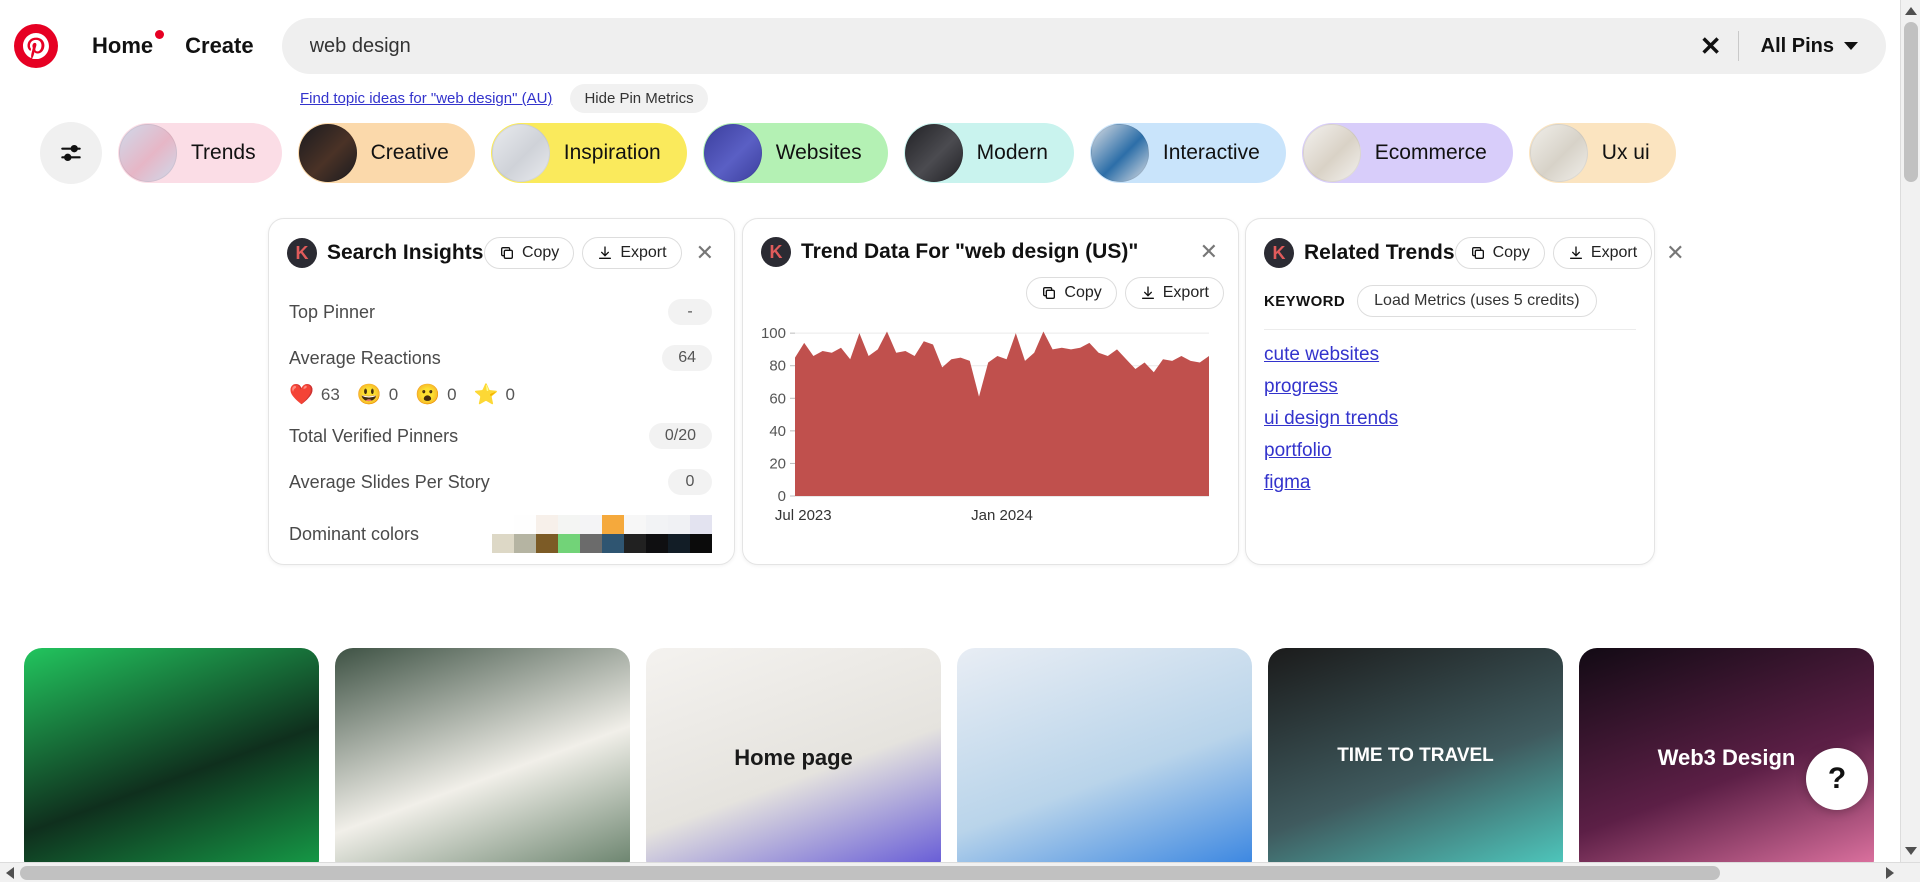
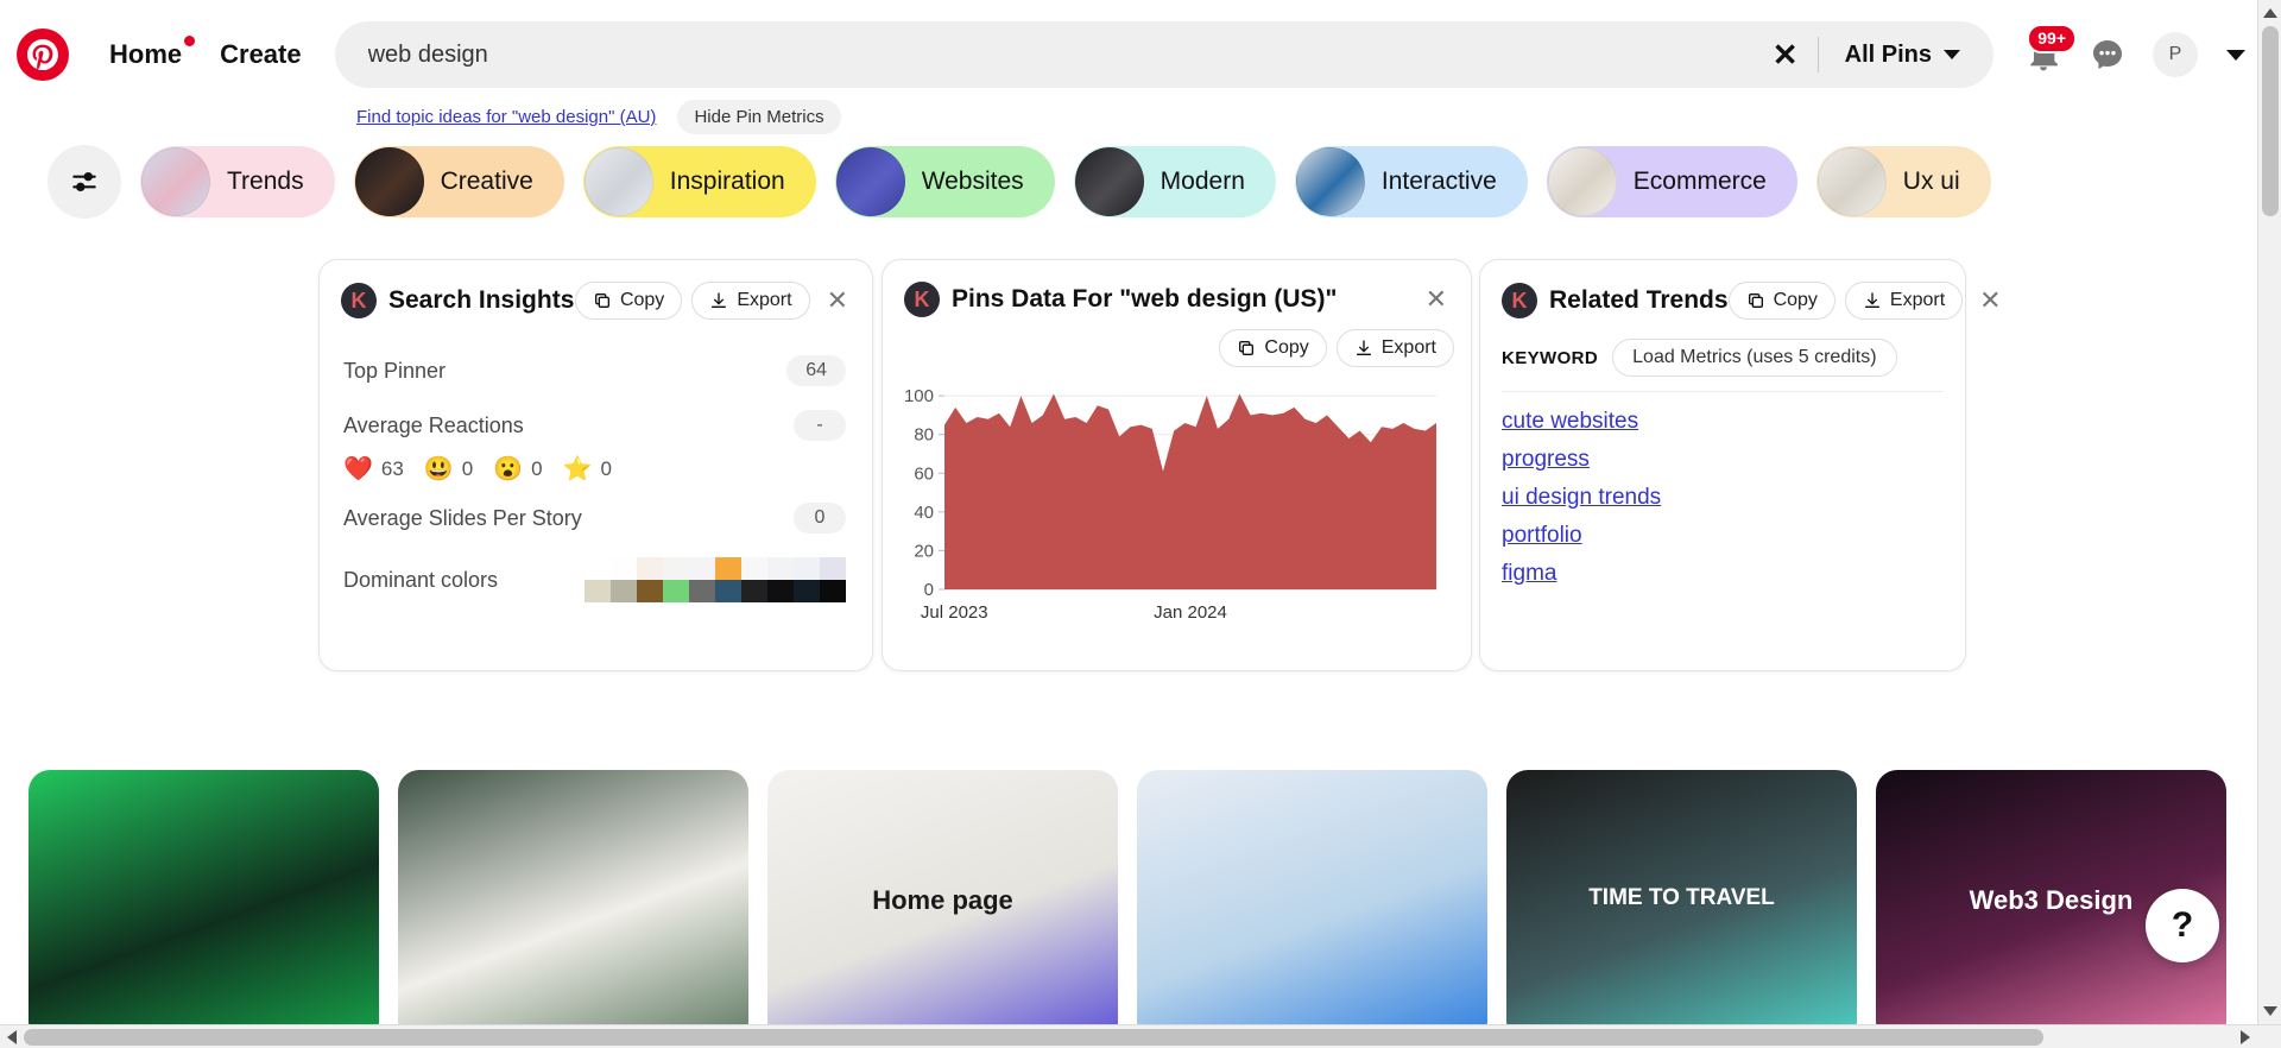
  Home
  Create
  web design
  ✕
  All Pins
+ 99+
+ P
  Find topic ideas for "web design" (AU)
  Hide Pin Metrics
  Trends
  Creative
  Inspiration
  Websites
  Modern
  Interactive
  Ecommerce
  Ux ui
  K
  Search Insights
  Copy
  Export
  ✕
  Top Pinner
- -
+ 64
  Average Reactions
- 64
+ -
  ❤️
  63
  😃
  0
  😮
  0
  ⭐
  0
- Total Verified Pinners
- 0/20
  Average Slides Per Story
  0
  Dominant colors
  K
- Trend Data For "web design (US)"
+ Pins Data For "web design (US)"
  ✕
  Copy
  Export
  0
  20
  40
  60
  80
  100
  Jul 2023
  Jan 2024
  K
  Related Trends
  Copy
  Export
  ✕
  KEYWORD
  Load Metrics (uses 5 credits)
  cute websites
  progress
  ui design trends
  portfolio
  figma
  Home page
  TIME TO TRAVEL
  Web3 Design
  ?
